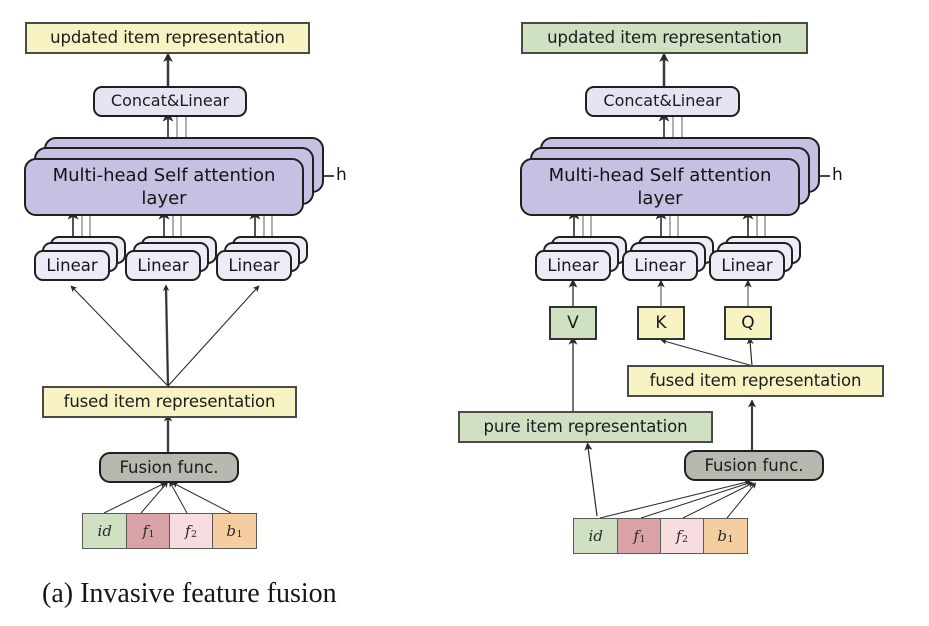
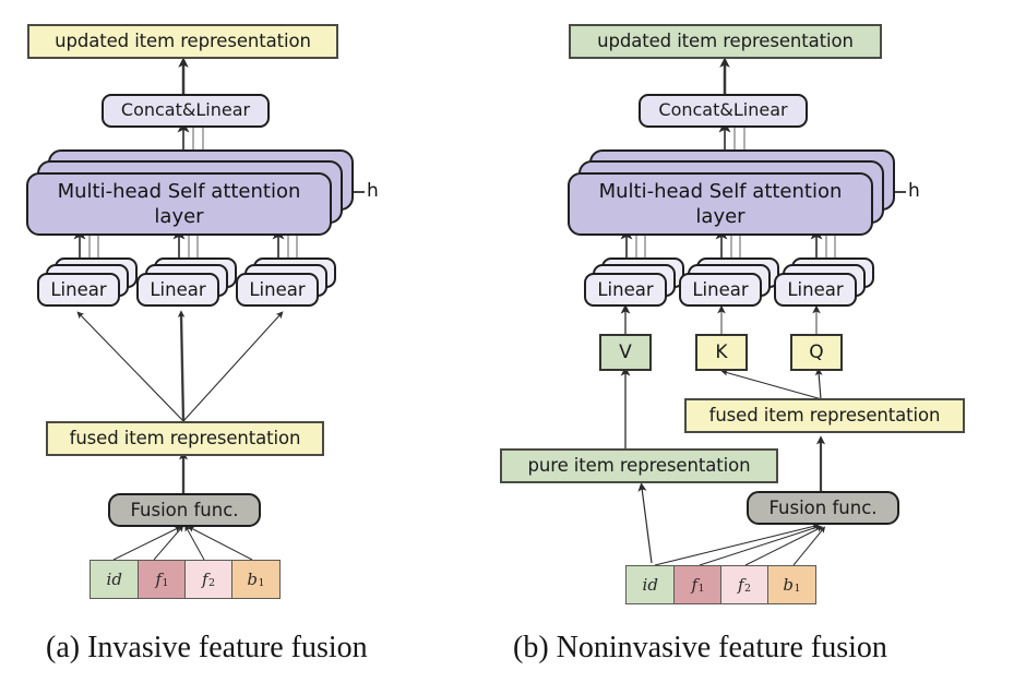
  updated item representation
  Concat&Linear
  Multi-head Self attention
  layer
  h
  Linear
  Linear
  Linear
  fused item representation
  Fusion func.
  id
  f
  1
  f
  2
  b
  1
  (a) Invasive feature fusion
  updated item representation
  Concat&Linear
  Multi-head Self attention
  layer
  h
  Linear
  Linear
  Linear
  V
  K
  Q
  fused item representation
  pure item representation
  Fusion func.
  id
  f
  1
  f
  2
  b
  1
+ (b) Noninvasive feature fusion
